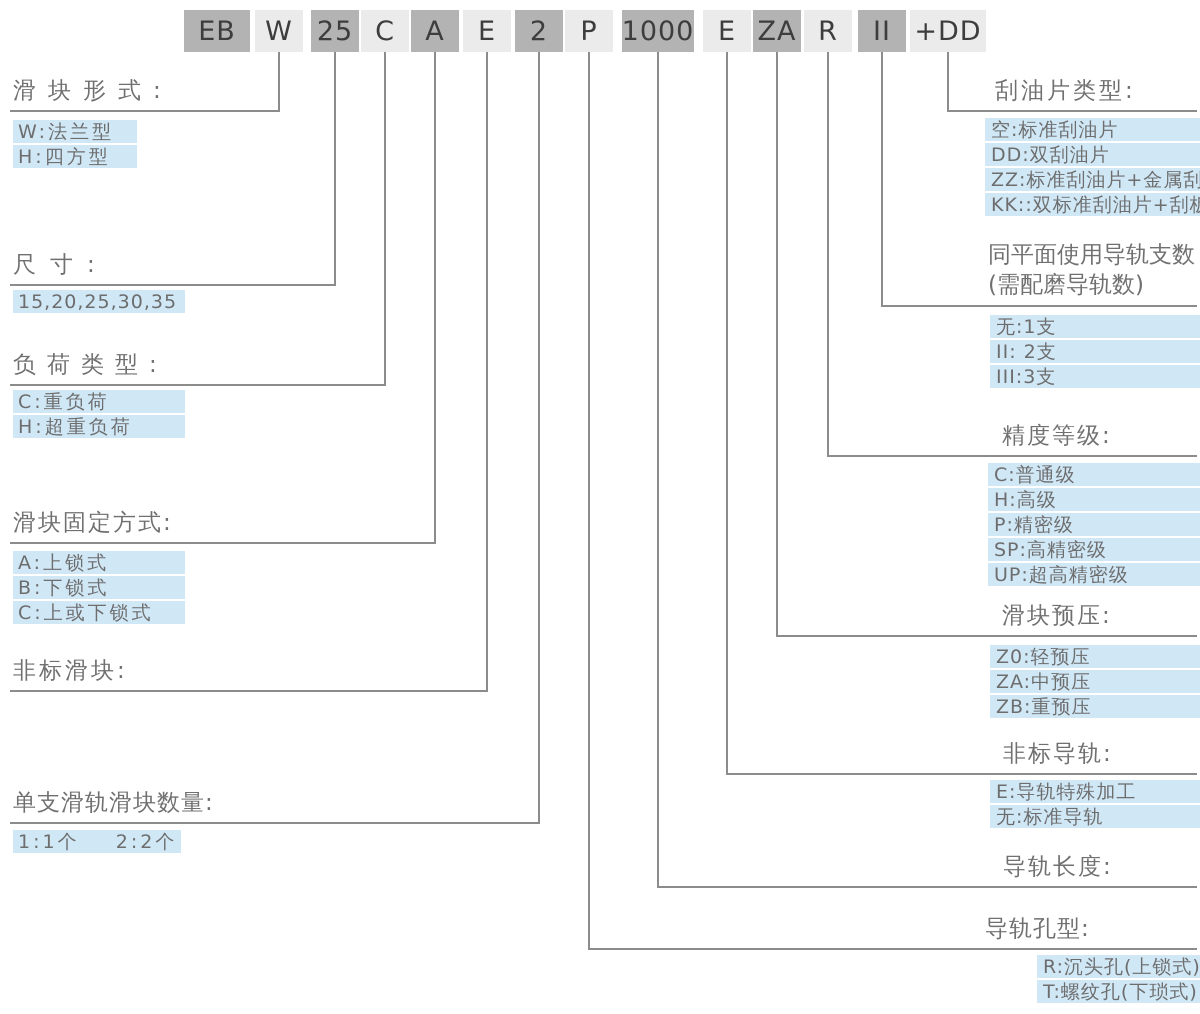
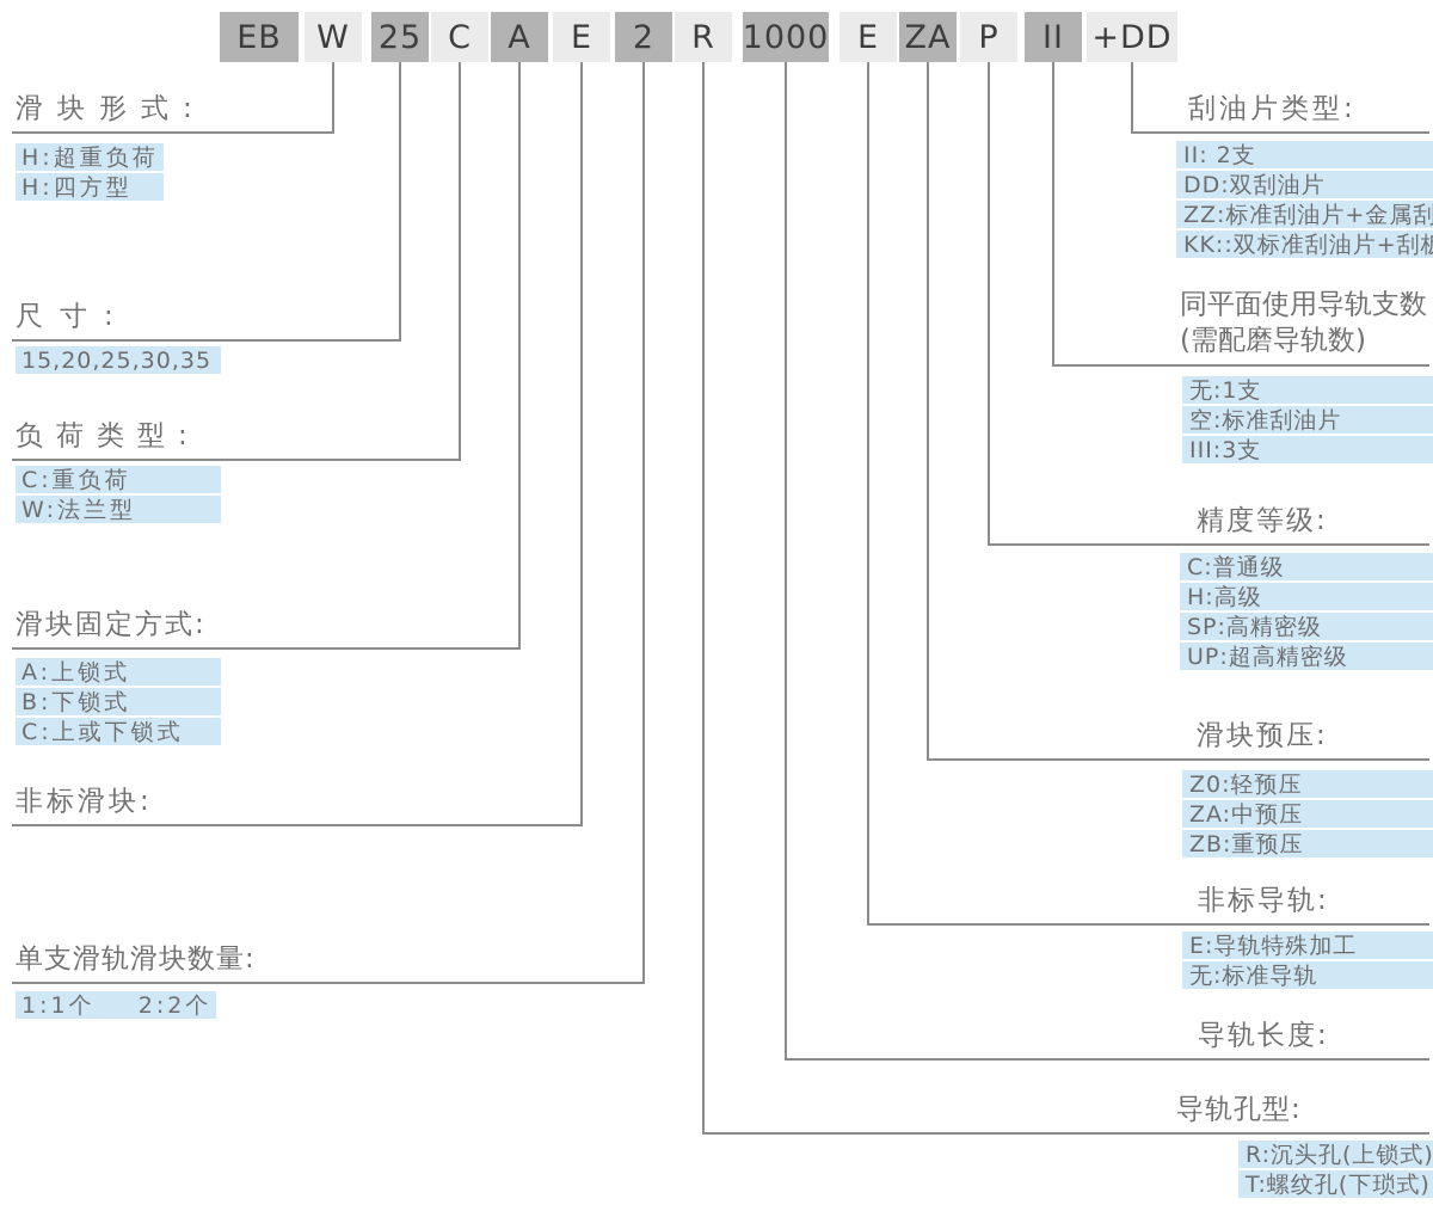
  EB
  W
  25
  C
  A
  E
  2
- P
+ R
  1000
  E
  ZA
- R
+ P
  II
  +DD
  滑块形式:
  尺寸:
  负荷类型:
  滑块固定方式:
  非标滑块:
  单支滑轨滑块数量:
  刮油片类型:
  同平面使用导轨支数
  (需配磨导轨数)
  精度等级:
  滑块预压:
  非标导轨:
  导轨长度:
  导轨孔型:
- W:法兰型
+ H:超重负荷
  H:四方型
  15,20,25,30,35
  C:重负荷
- H:超重负荷
+ W:法兰型
  A:上锁式
  B:下锁式
  C:上或下锁式
  1:1个 2:2个
- 空:标准刮油片
+ II: 2支
  DD:双刮油片
  ZZ:标准刮油片+金属刮
  KK::双标准刮油片+刮
  无:1支
- II: 2支
+ 空:标准刮油片
  III:3支
  C:普通级
  H:高级
- P:精密级
  SP:高精密级
  UP:超高精密级
  Z0:轻预压
  ZA:中预压
  ZB:重预压
  E:导轨特殊加工
  无:标准导轨
  R:沉头孔(上锁式)
  T:螺纹孔(下琐式)
